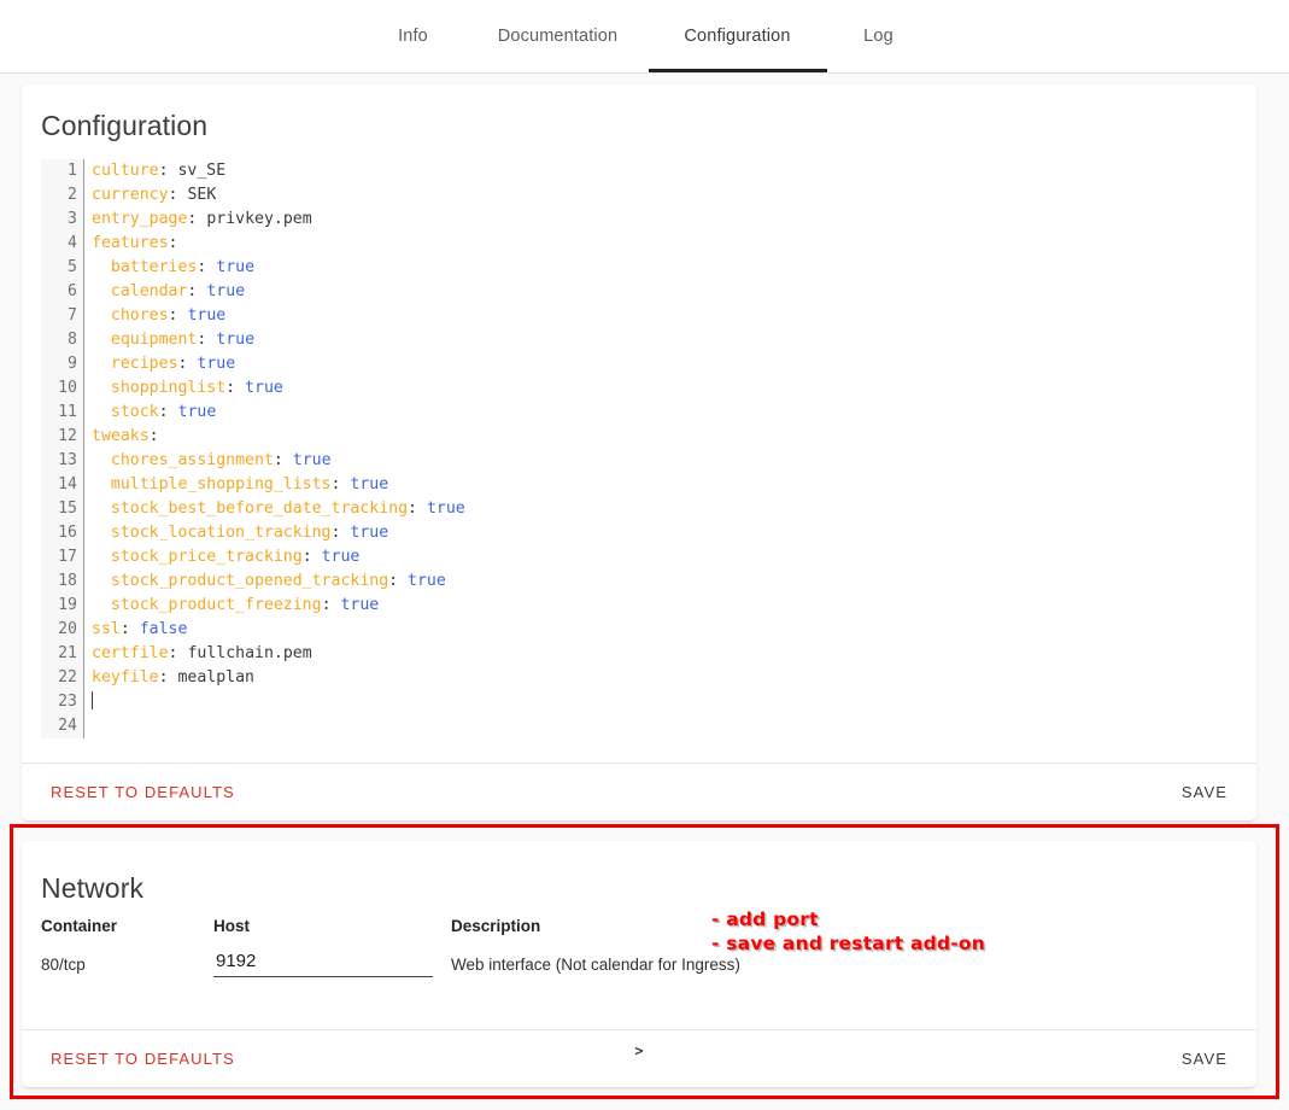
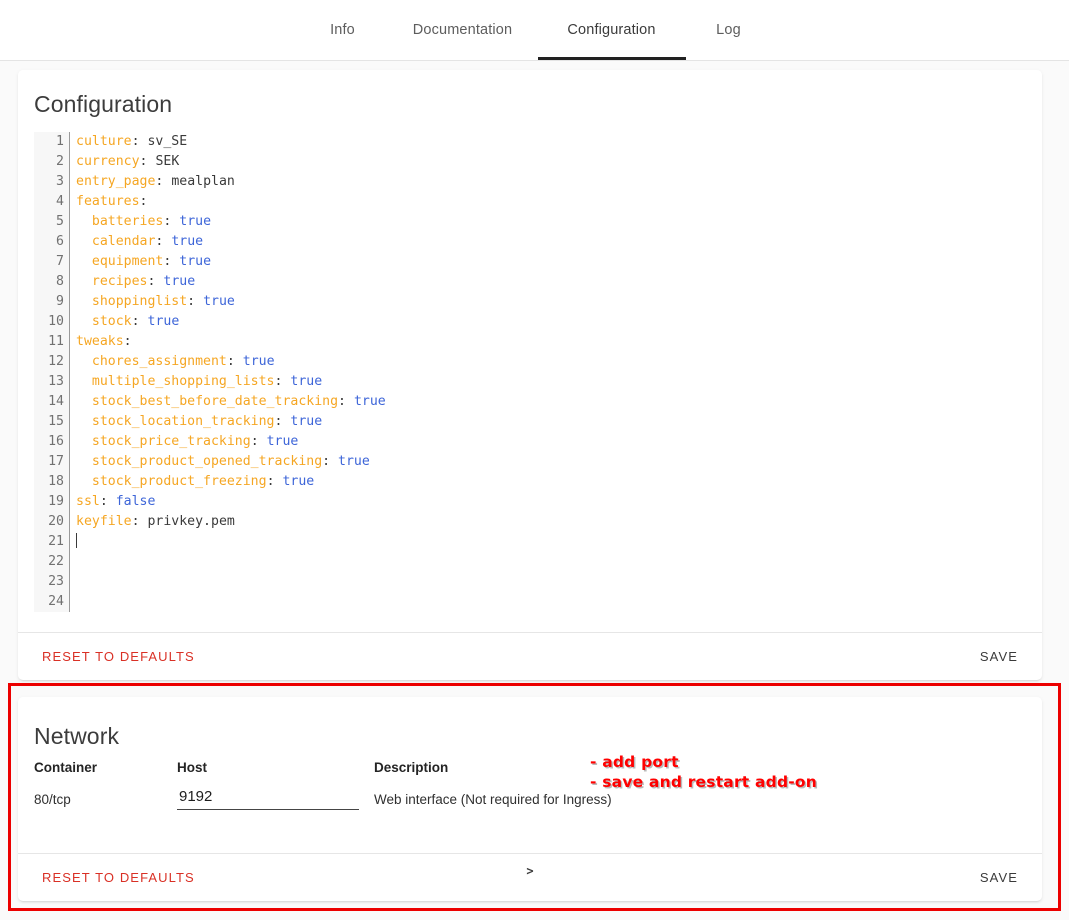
  Info
  Documentation
  Configuration
  Log
  Configuration
  1
  2
  3
  4
  5
  6
  7
  8
  9
  10
  11
  12
  13
  14
  15
  16
  17
  18
  19
  20
  21
  22
  23
  24
  culture: sv_SE
  currency: SEK
- entry_page: privkey.pem
+ entry_page: mealplan
  features:
  batteries: true
  calendar: true
- chores: true
  equipment: true
  recipes: true
  shoppinglist: true
  stock: true
  tweaks:
  chores_assignment: true
  multiple_shopping_lists: true
  stock_best_before_date_tracking: true
  stock_location_tracking: true
  stock_price_tracking: true
  stock_product_opened_tracking: true
  stock_product_freezing: true
  ssl: false
- certfile: fullchain.pem
- keyfile: mealplan
+ keyfile: privkey.pem
  RESET TO DEFAULTS
  SAVE
  Network
  Container
  Host
  Description
  80/tcp
  9192
- Web interface (Not calendar for Ingress)
+ Web interface (Not required for Ingress)
  RESET TO DEFAULTS
  >
  SAVE
  - add port
  - save and restart add-on
